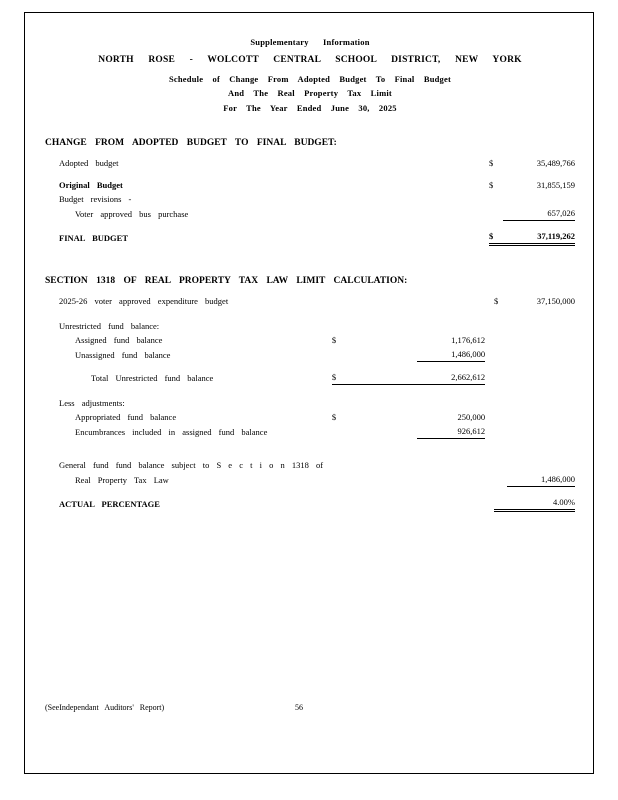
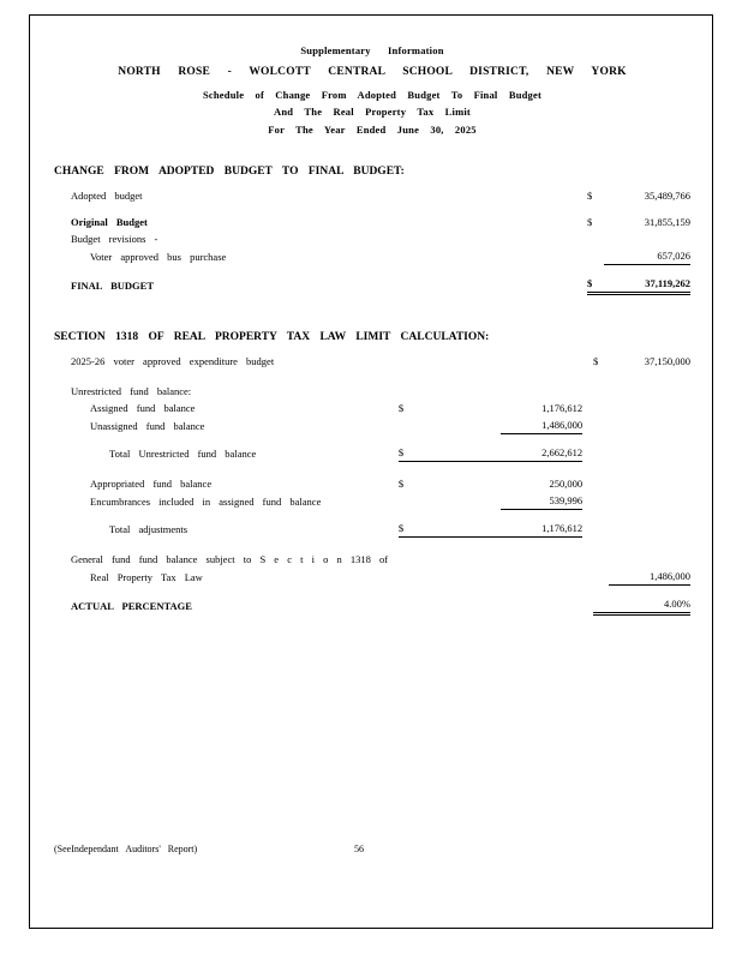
  Supplementary Information
  NORTH ROSE - WOLCOTT CENTRAL SCHOOL DISTRICT, NEW YORK
  Schedule of Change From Adopted Budget To Final Budget
  And The Real Property Tax Limit
  For The Year Ended June 30, 2025
  CHANGE FROM ADOPTED BUDGET TO FINAL BUDGET:
  Adopted budget					$	35,489,766
  Original Budget					$	31,855,159
  Budget revisions -
  Voter approved bus purchase						657,026
  FINAL BUDGET					$	37,119,262
  SECTION 1318 OF REAL PROPERTY TAX LAW LIMIT CALCULATION:
  2025-26 voter approved expenditure budget					$	37,150,000
  Unrestricted fund balance:
  Assigned fund balance		$	1,176,612
  Unassigned fund balance			1,486,000
  Total Unrestricted fund balance		$	2,662,612
- Less adjustments:
  Appropriated fund balance		$	250,000
- Encumbrances included in assigned fund balance			926,612
+ Encumbrances included in assigned fund balance			539,996
+ Total adjustments		$	1,176,612
  General fund fund balance subject to S e c t i o n 1318 of
  Real Property Tax Law						1,486,000
  ACTUAL PERCENTAGE						4.00%
  (SeeIndependant Auditors' Report)
  56
